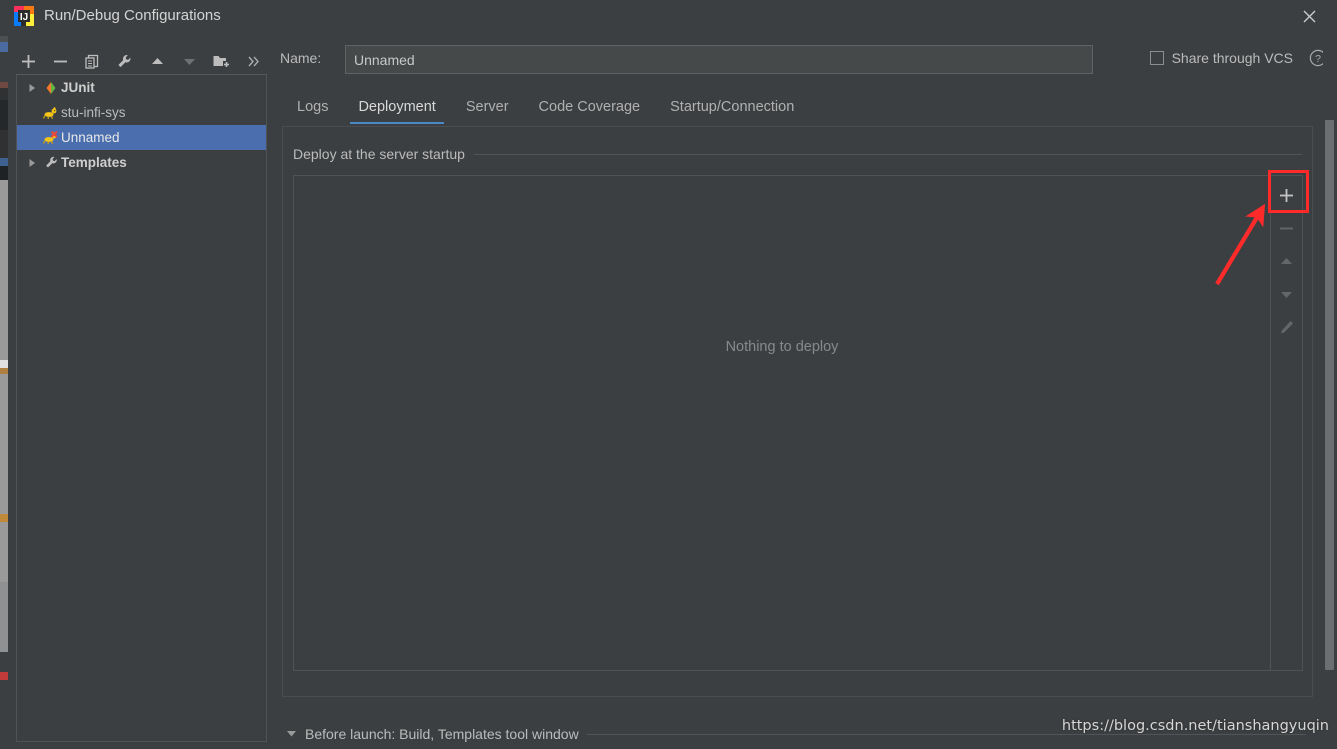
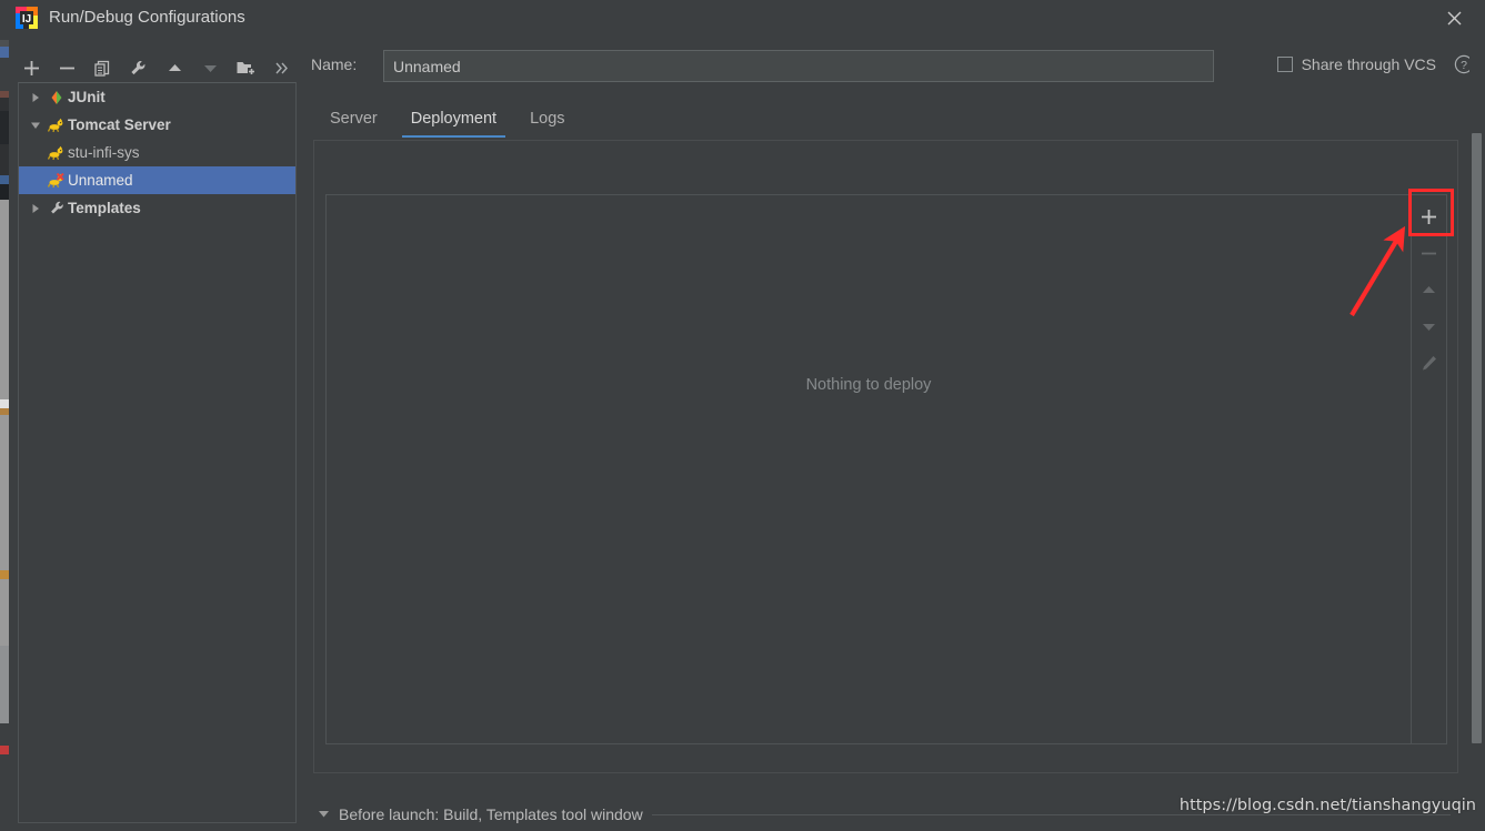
  IJ
  Run/Debug Configurations
  JUnit
+ Tomcat Server
  stu-infi-sys
  Unnamed
  Templates
  Name:
  Unnamed
  Share through VCS
  ?
- Logs
+ Server
  Deployment
- Server
+ Logs
- Code Coverage
- Startup/Connection
- Deploy at the server startup
  Nothing to deploy
  Before launch: Build, Templates tool window
  https://blog.csdn.net/tianshangyuqin
